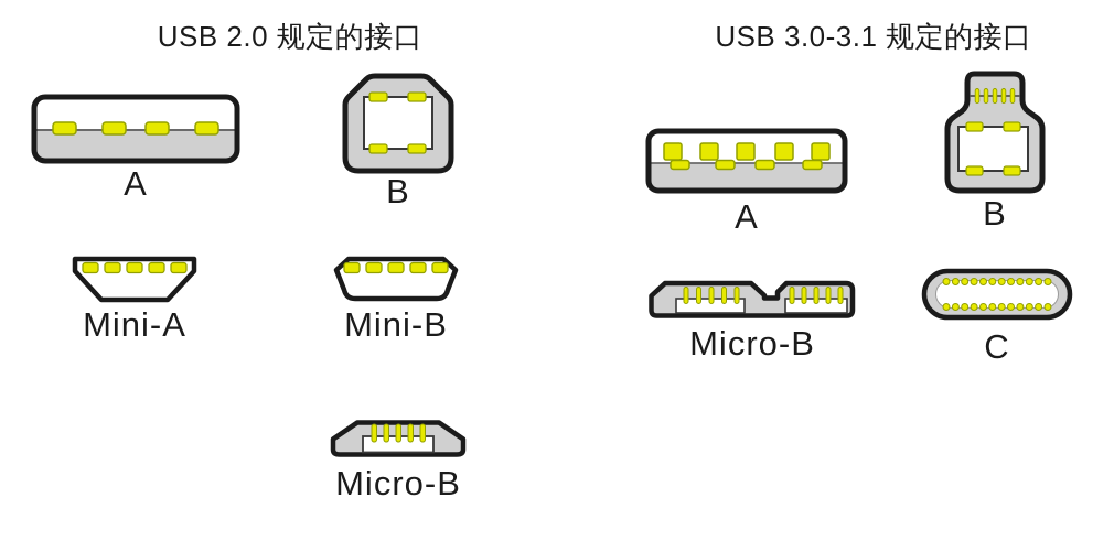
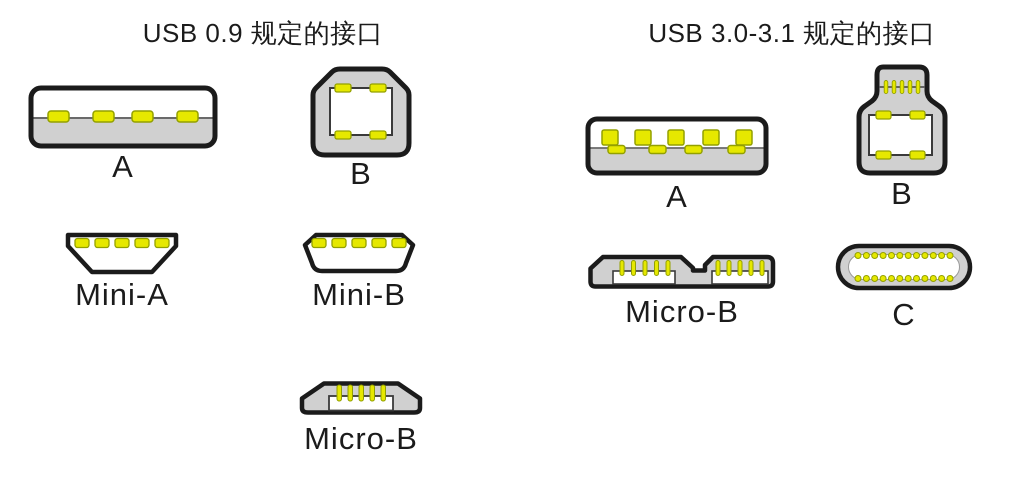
- USB 2.0 规定的接口
+ USB 0.9 规定的接口
  USB 3.0-3.1 规定的接口
  A
  B
  Mini-A
  Mini-B
  Micro-B
  A
  B
  Micro-B
  C
